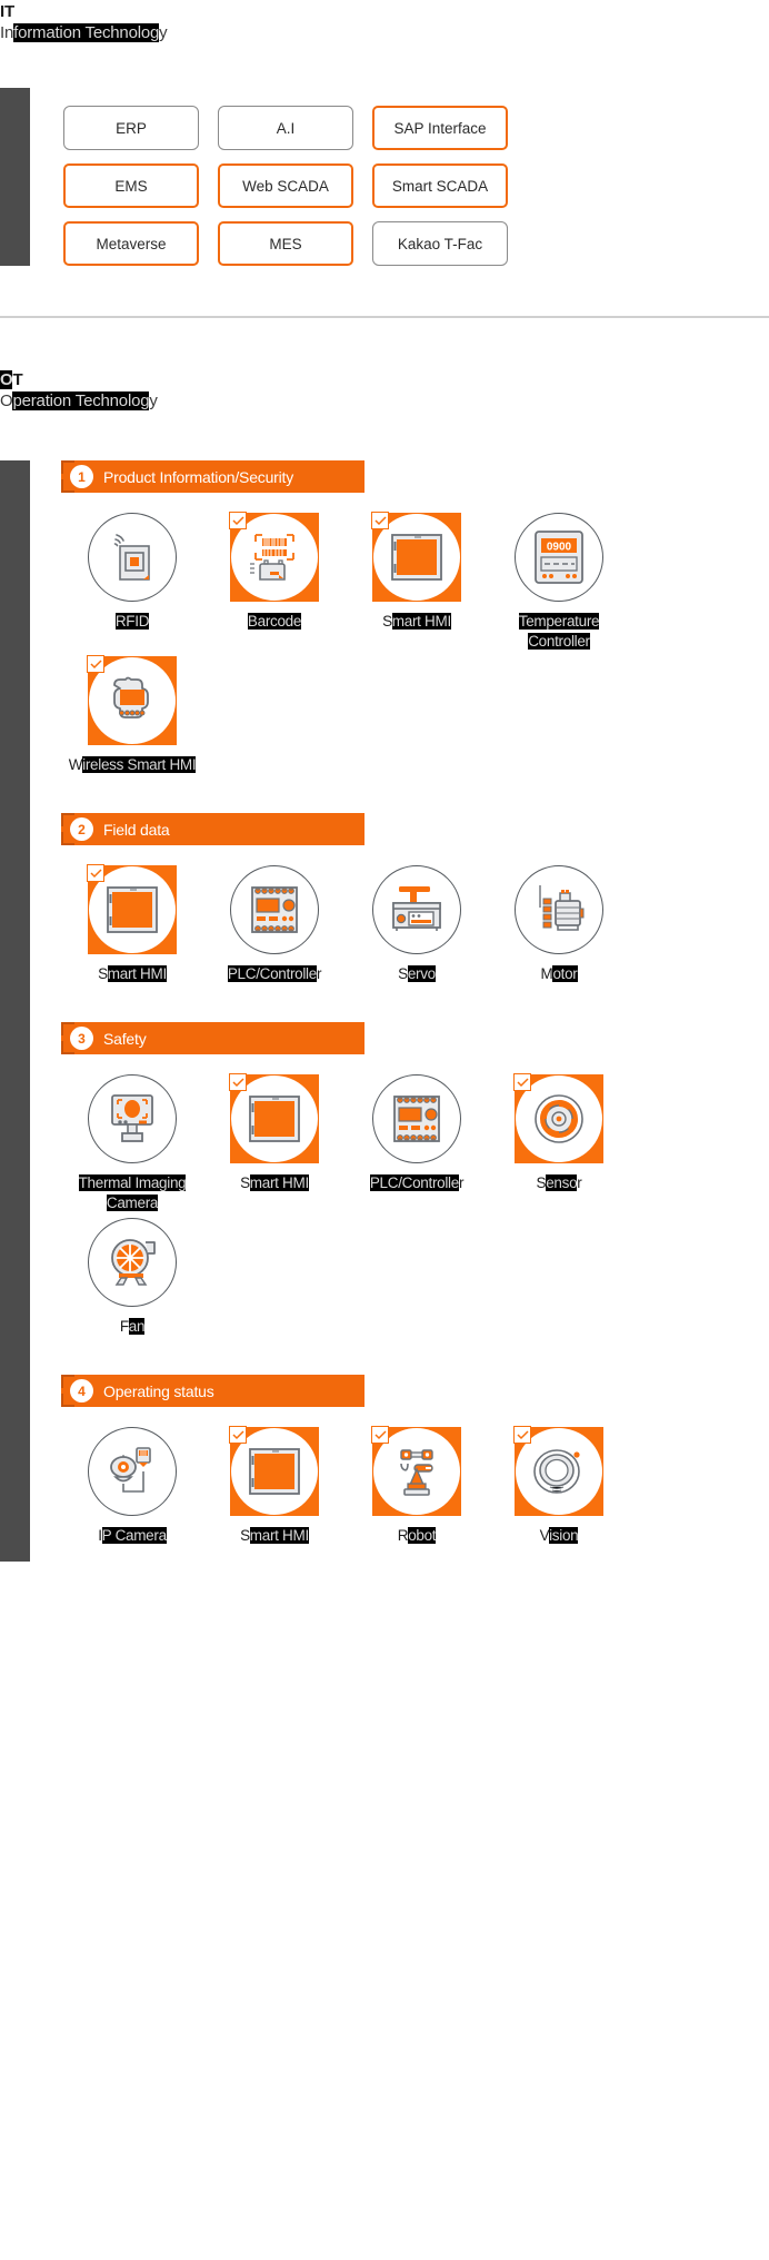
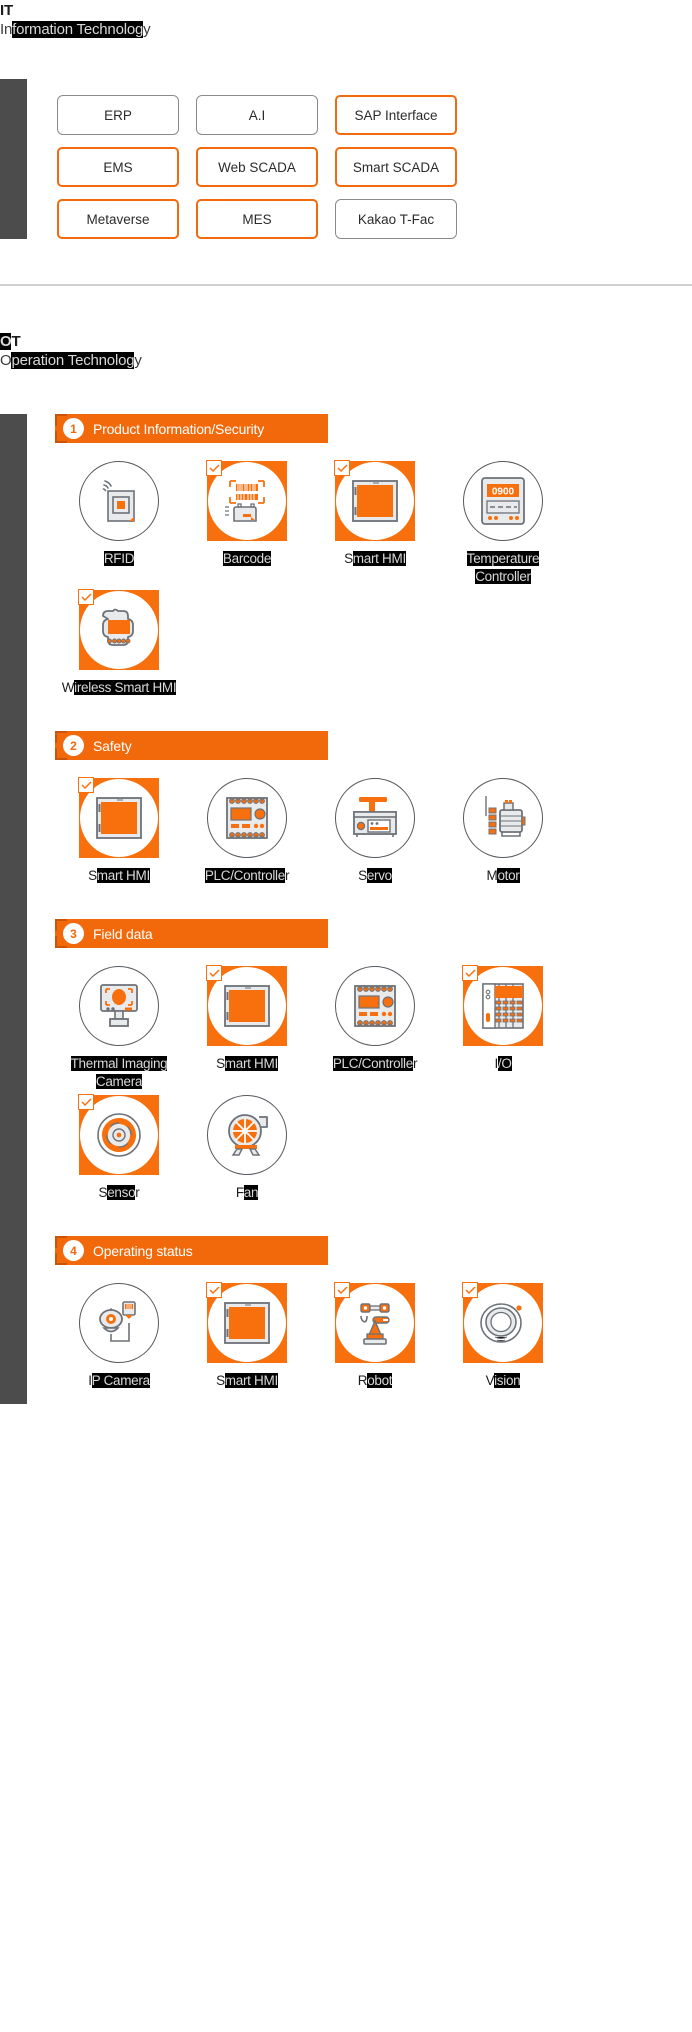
  IT
  Information Technology
  ERP
  A.I
  SAP Interface
  EMS
  Web SCADA
  Smart SCADA
  Metaverse
  MES
  Kakao T-Fac
  OT
  Operation Technology
  1
  Product Information/Security
  RFID
  Barcode
  Smart HMI
  0900
  Temperature Controller
  Wireless Smart HMI
  2
- Field data
+ Safety
  Smart HMI
  PLC/Controller
  Servo
  Motor
  3
- Safety
+ Field data
  Thermal Imaging Camera
  Smart HMI
  PLC/Controller
+ I/O
  Sensor
  Fan
  4
  Operating status
  IP Camera
  Smart HMI
  Robot
  Vision
